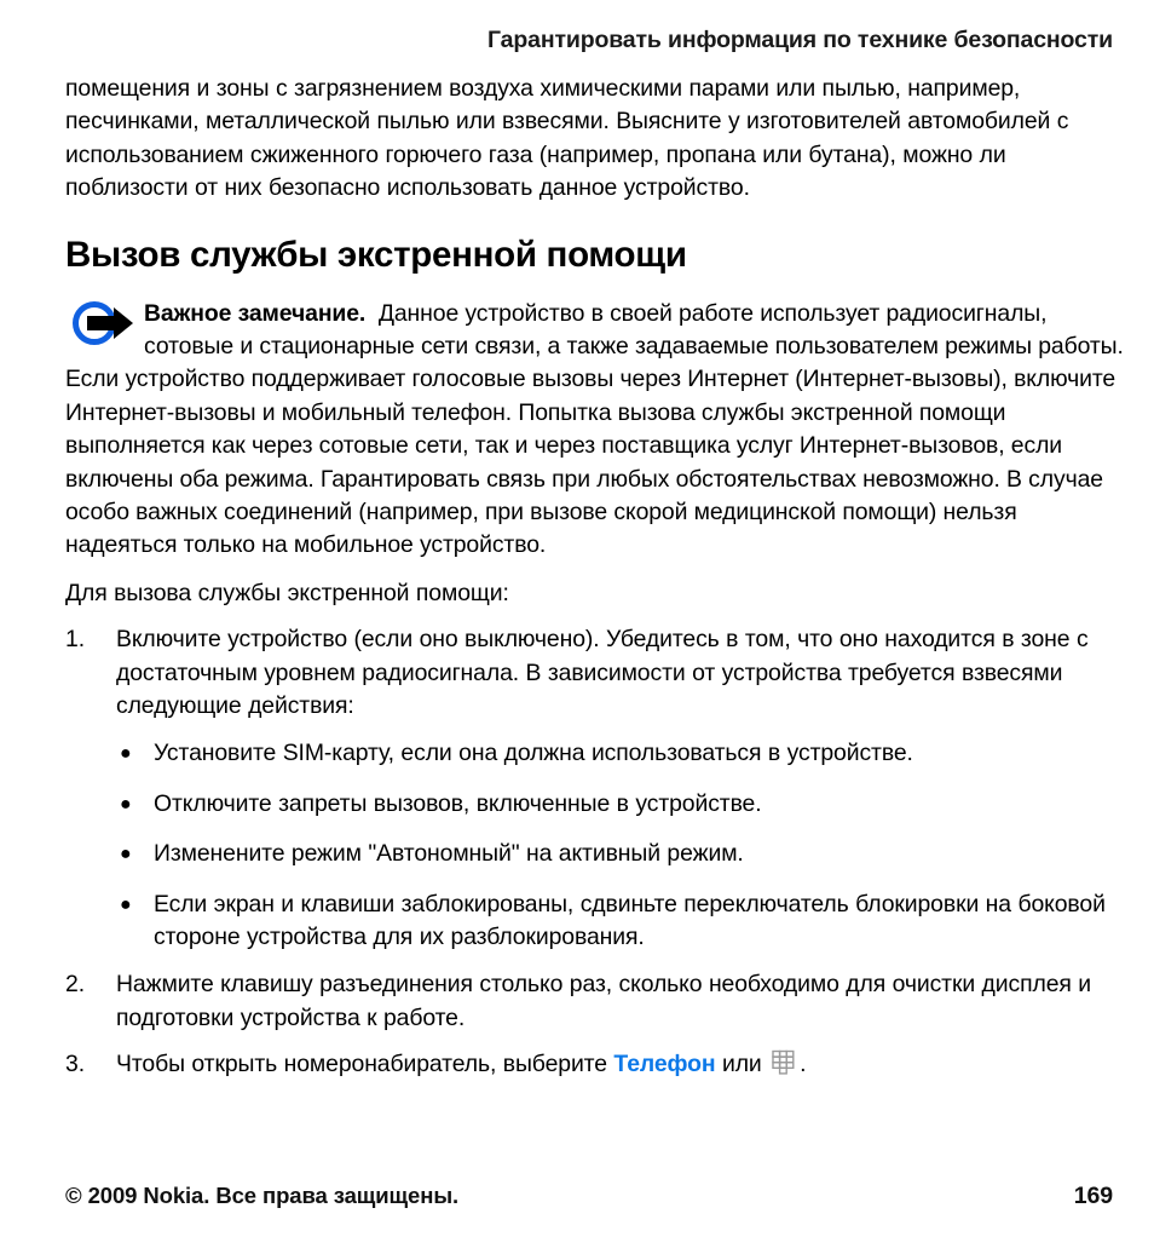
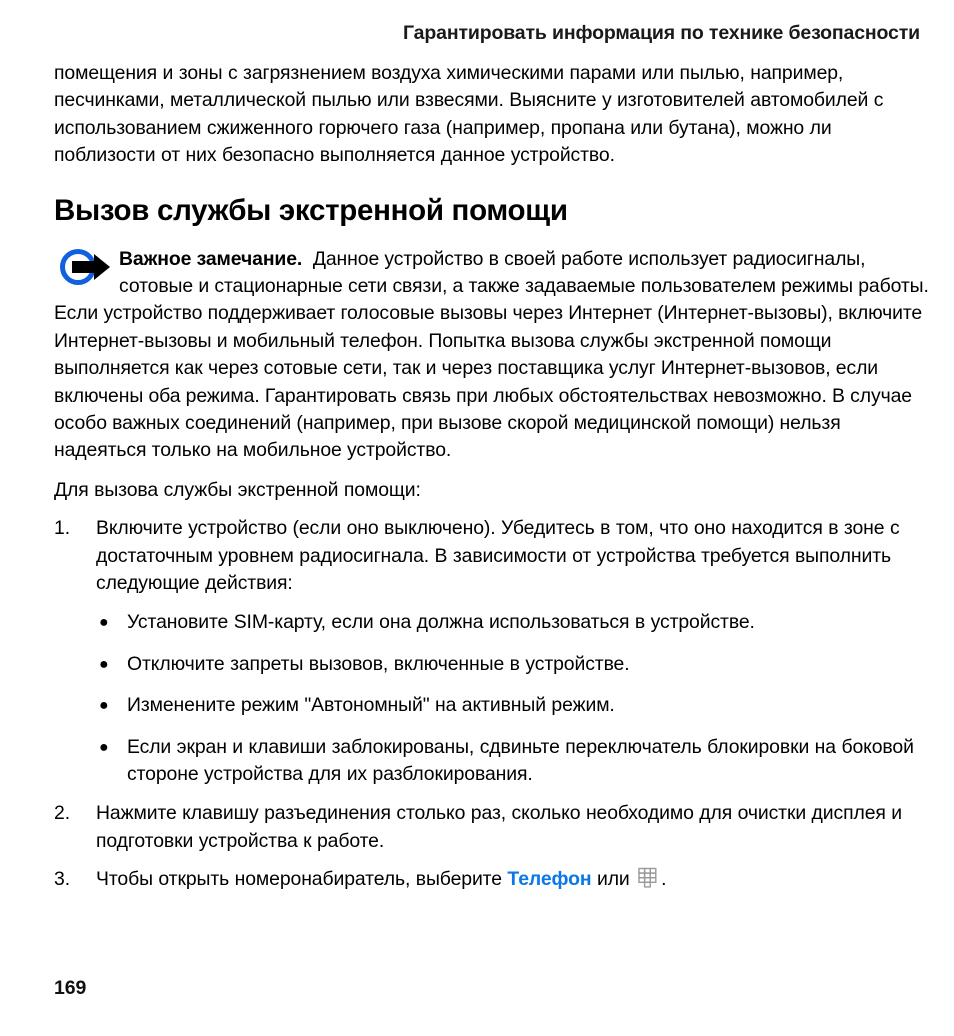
  Гарантировать информация по технике безопасности
- помещения и зоны с загрязнением воздуха химическими парами или пылью, например, песчинками, металлической пылью или взвесями. Выясните у изготовителей автомобилей с использованием сжиженного горючего газа (например, пропана или бутана), можно ли поблизости от них безопасно использовать данное устройство.
+ помещения и зоны с загрязнением воздуха химическими парами или пылью, например, песчинками, металлической пылью или взвесями. Выясните у изготовителей автомобилей с использованием сжиженного горючего газа (например, пропана или бутана), можно ли поблизости от них безопасно выполняется данное устройство.
  Вызов службы экстренной помощи
  Важное замечание. Данное устройство в своей работе использует радиосигналы, сотовые и стационарные сети связи, а также задаваемые пользователем режимы работы. Если устройство поддерживает голосовые вызовы через Интернет (Интернет-вызовы), включите Интернет-вызовы и мобильный телефон. Попытка вызова службы экстренной помощи выполняется как через сотовые сети, так и через поставщика услуг Интернет-вызовов, если включены оба режима. Гарантировать связь при любых обстоятельствах невозможно. В случае особо важных соединений (например, при вызове скорой медицинской помощи) нельзя надеяться только на мобильное устройство.
  Для вызова службы экстренной помощи:
  1.
- Включите устройство (если оно выключено). Убедитесь в том, что оно находится в зоне с достаточным уровнем радиосигнала. В зависимости от устройства требуется взвесями следующие действия:
+ Включите устройство (если оно выключено). Убедитесь в том, что оно находится в зоне с достаточным уровнем радиосигнала. В зависимости от устройства требуется выполнить следующие действия:
  ●
  Установите SIM-карту, если она должна использоваться в устройстве.
  ●
  Отключите запреты вызовов, включенные в устройстве.
  ●
  Изменените режим "Автономный" на активный режим.
  ●
  Если экран и клавиши заблокированы, сдвиньте переключатель блокировки на боковой стороне устройства для их разблокирования.
  2.
  Нажмите клавишу разъединения столько раз, сколько необходимо для очистки дисплея и подготовки устройства к работе.
  3.
  Чтобы открыть номеронабиратель, выберите Телефон или .
- © 2009 Nokia. Все права защищены.
  169
